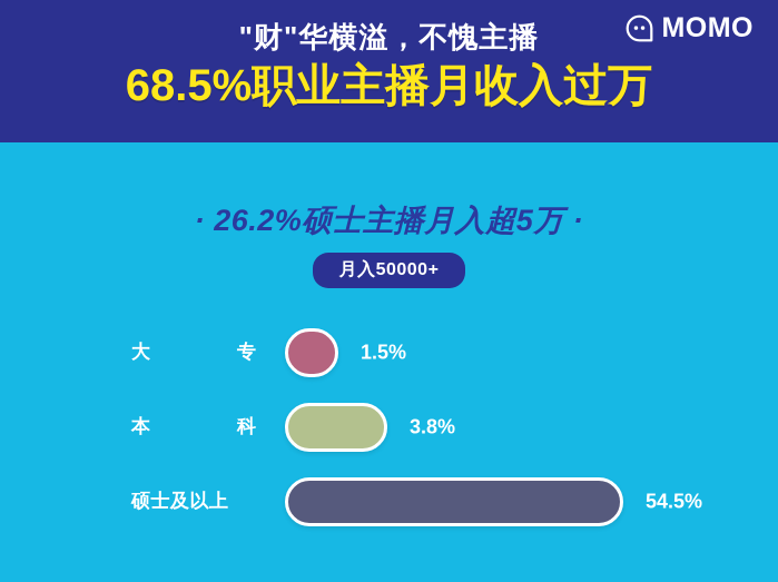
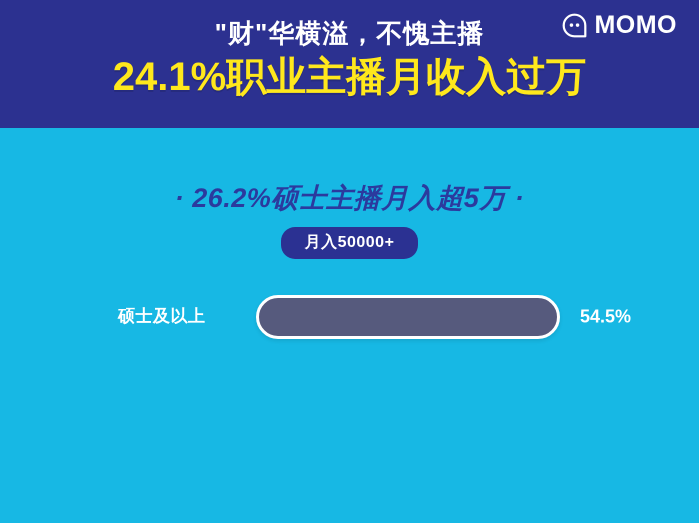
  "财"华横溢，不愧主播
- 68.5%职业主播月收入过万
+ 24.1%职业主播月收入过万
  MOMO
  · 26.2%硕士主播月入超5万 ·
  月入50000+
- 大
- 专
- 1.5%
- 本
- 科
- 3.8%
  硕士及以上
  54.5%
